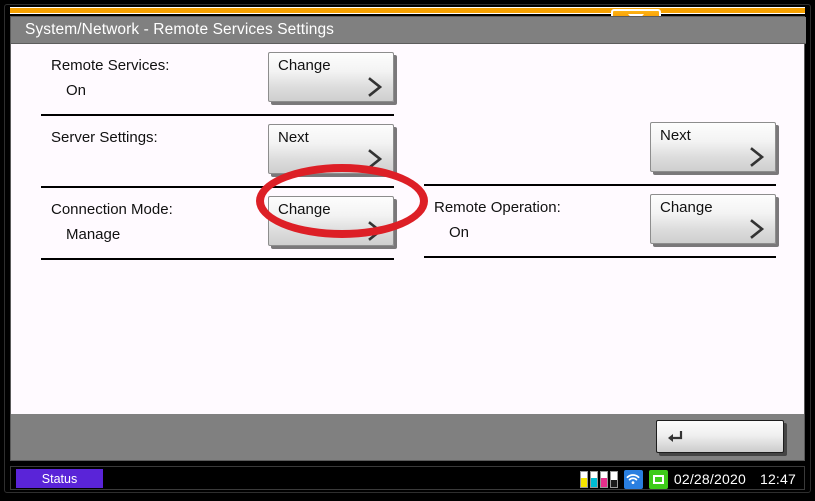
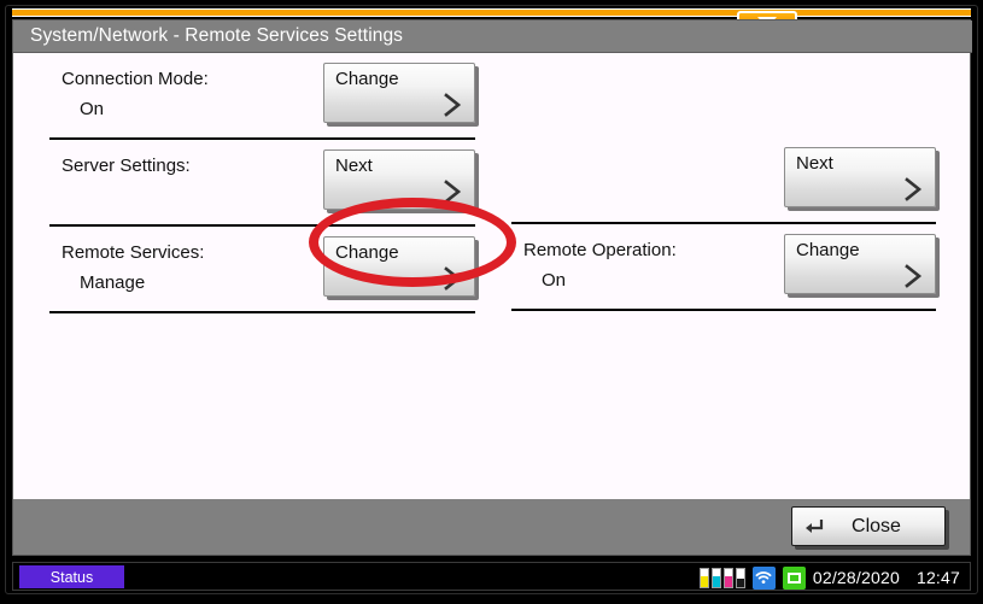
  System/Network - Remote Services Settings
- Remote Services:
+ Connection Mode:
  On
  Change
  Server Settings:
  Next
- Connection Mode:
+ Remote Services:
  Manage
  Change
  Next
  Remote Operation:
  On
  Change
+ Close
  Status
  02/28/2020
  12:47
